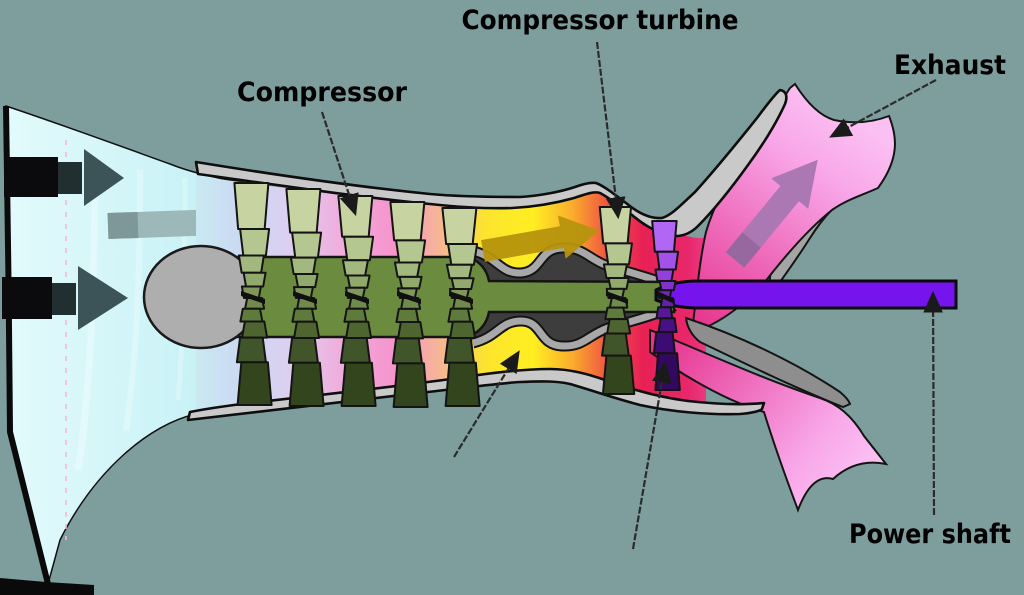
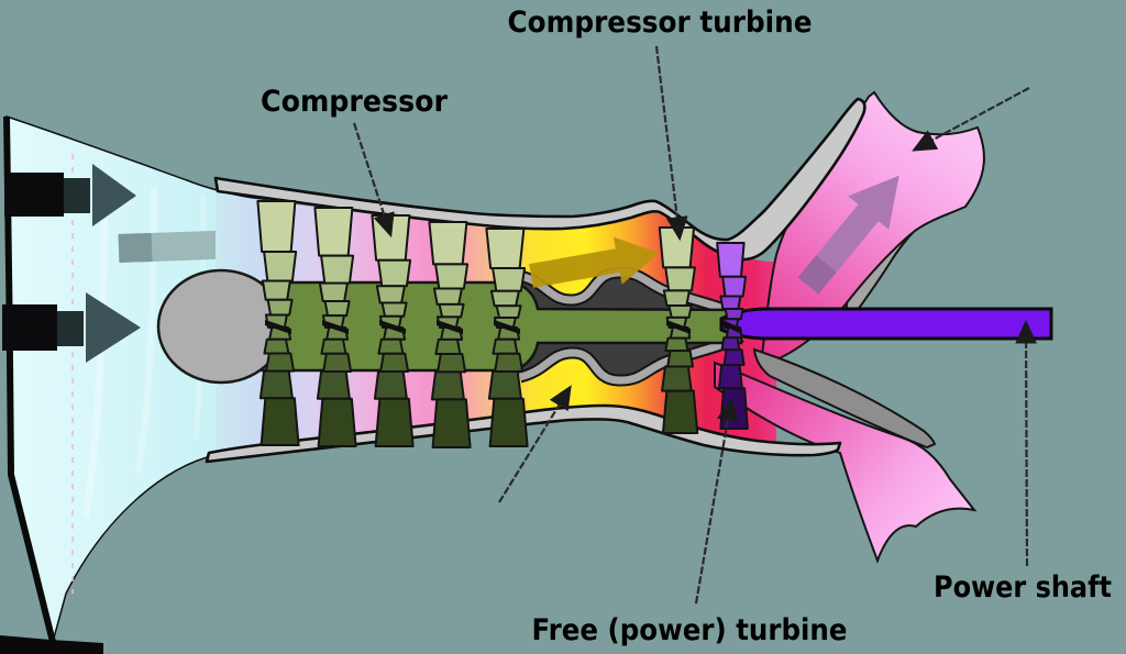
  Compressor turbine
- Exhaust
  Compressor
+ Free (power) turbine
  Power shaft
